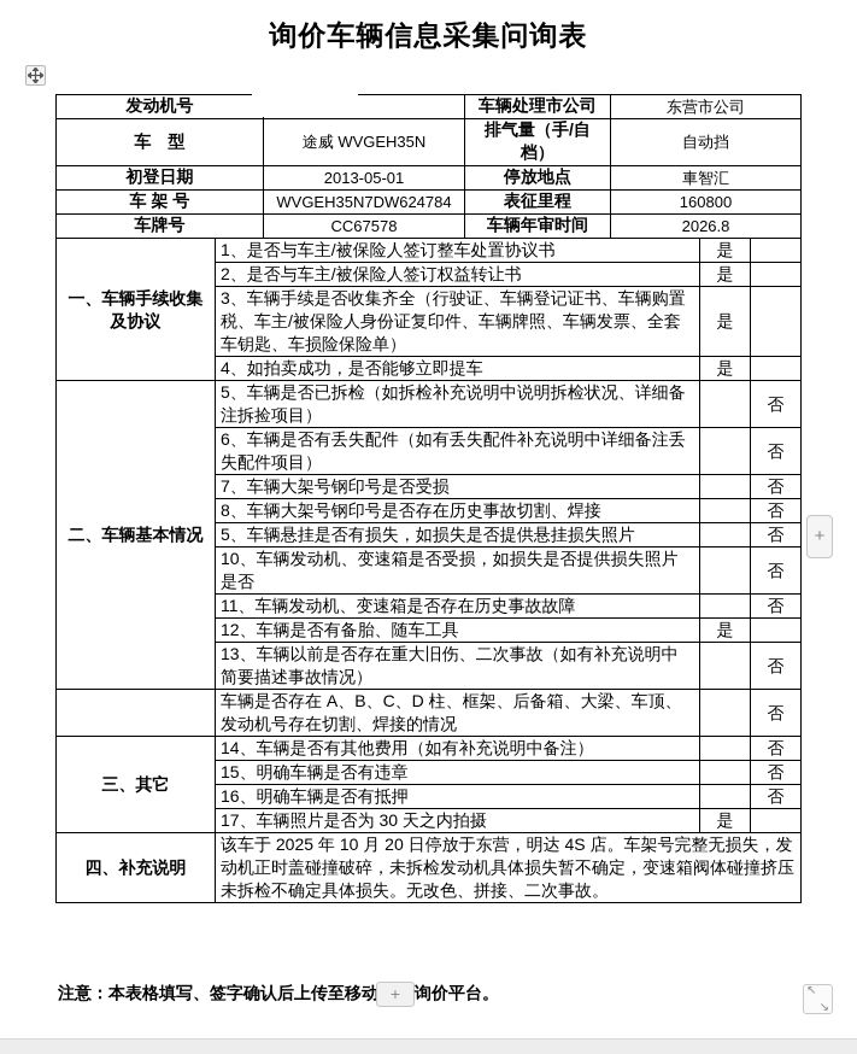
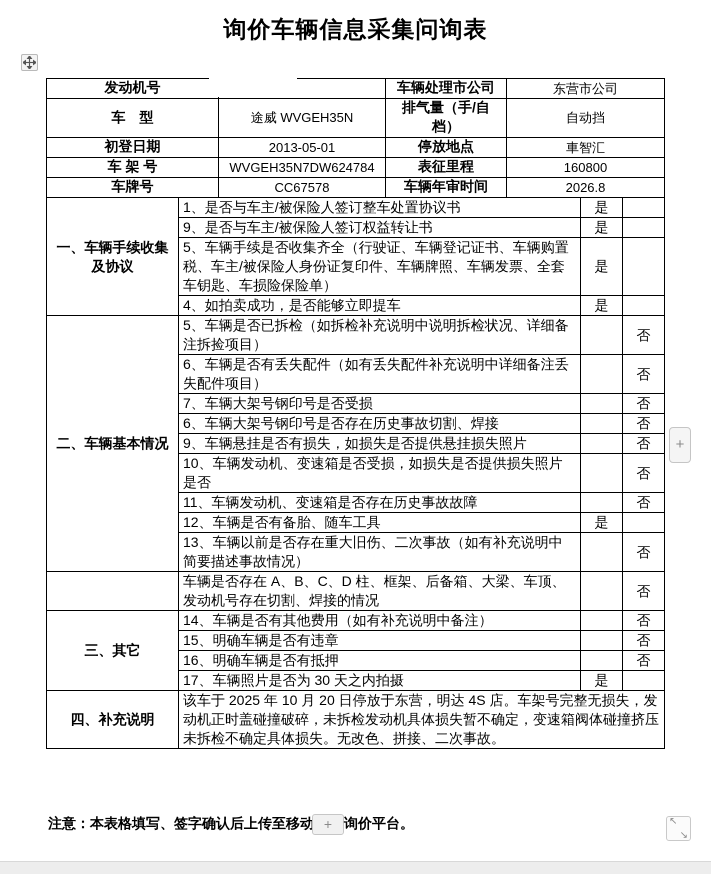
  询价车辆信息采集问询表
  发动机号		车辆处理市公司	东营市公司
  车 型	途威 WVGEH35N	排气量（手/自档）	自动挡
  初登日期	2013-05-01	停放地点	車智汇
  车 架 号	WVGEH35N7DW624784	表征里程	160800
  车牌号	CC67578	车辆年审时间	2026.8
  一、车辆手续收集及协议	1、是否与车主/被保险人签订整车处置协议书	是
- 2、是否与车主/被保险人签订权益转让书	是
+ 9、是否与车主/被保险人签订权益转让书	是
- 3、车辆手续是否收集齐全（行驶证、车辆登记证书、车辆购置税、车主/被保险人身份证复印件、车辆牌照、车辆发票、全套车钥匙、车损险保险单）	是
+ 5、车辆手续是否收集齐全（行驶证、车辆登记证书、车辆购置税、车主/被保险人身份证复印件、车辆牌照、车辆发票、全套车钥匙、车损险保险单）	是
  4、如拍卖成功，是否能够立即提车	是
  二、车辆基本情况	5、车辆是否已拆检（如拆检补充说明中说明拆检状况、详细备注拆捡项目）		否
  6、车辆是否有丢失配件（如有丢失配件补充说明中详细备注丢失配件项目）		否
  7、车辆大架号钢印号是否受损		否
- 8、车辆大架号钢印号是否存在历史事故切割、焊接		否
+ 6、车辆大架号钢印号是否存在历史事故切割、焊接		否
- 5、车辆悬挂是否有损失，如损失是否提供悬挂损失照片		否
+ 9、车辆悬挂是否有损失，如损失是否提供悬挂损失照片		否
  10、车辆发动机、变速箱是否受损，如损失是否提供损失照片是否		否
  11、车辆发动机、变速箱是否存在历史事故故障		否
  12、车辆是否有备胎、随车工具	是
  13、车辆以前是否存在重大旧伤、二次事故（如有补充说明中简要描述事故情况）		否
  	车辆是否存在 A、B、C、D 柱、框架、后备箱、大梁、车顶、发动机号存在切割、焊接的情况		否
  三、其它	14、车辆是否有其他费用（如有补充说明中备注）		否
  15、明确车辆是否有违章		否
  16、明确车辆是否有抵押		否
  17、车辆照片是否为 30 天之内拍摄	是
  四、补充说明	该车于 2025 年 10 月 20 日停放于东营，明达 4S 店。车架号完整无损失，发动机正时盖碰撞破碎，未拆检发动机具体损失暂不确定，变速箱阀体碰撞挤压未拆检不确定具体损失。无改色、拼接、二次事故。
  注意：本表格填写、签字确认后上传至移动
  +
  询价平台。
  +
  ↖
  ↘
